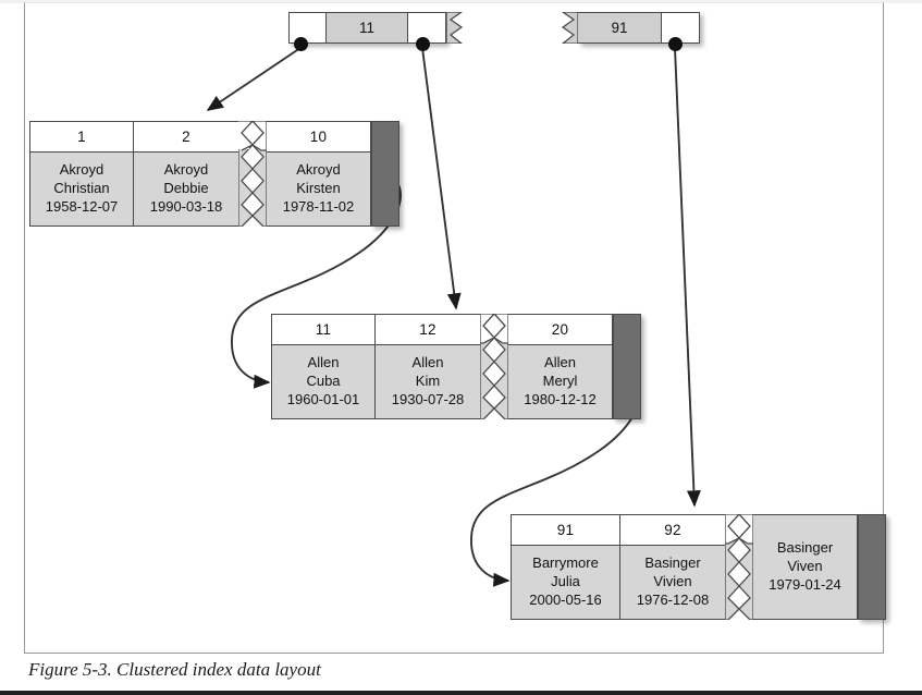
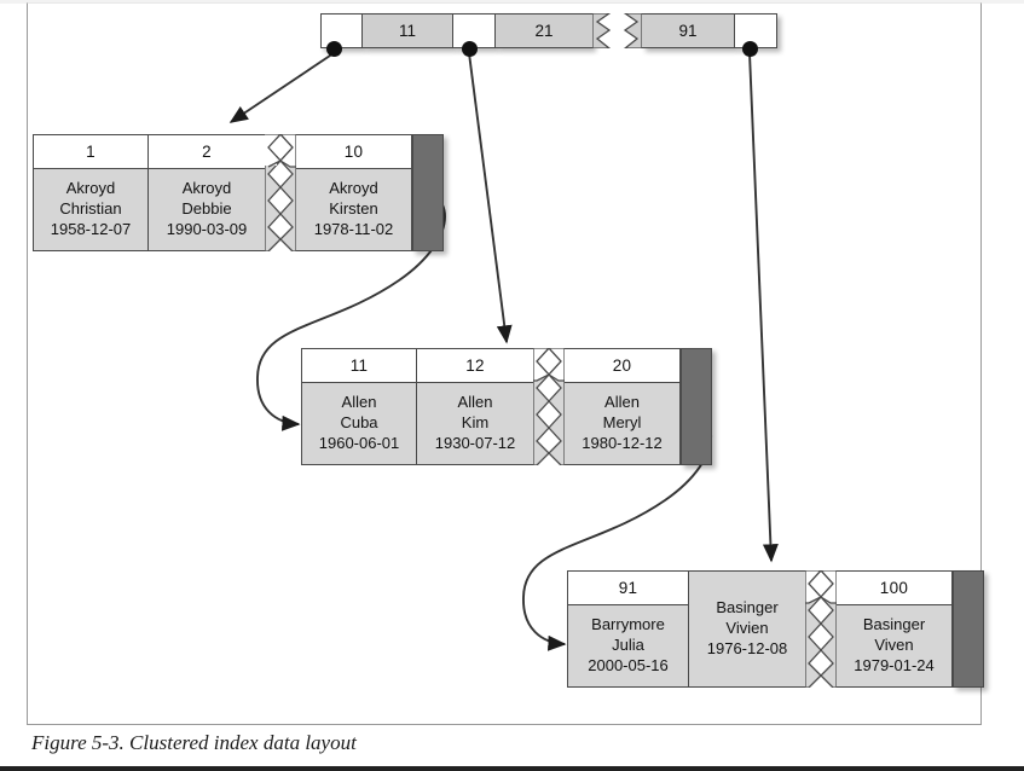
  11
+ 21
  91
  1
  Akroyd
  Christian
  1958-12-07
  2
  Akroyd
  Debbie
- 1990-03-18
+ 1990-03-09
  10
  Akroyd
  Kirsten
  1978-11-02
  11
  Allen
  Cuba
- 1960-01-01
+ 1960-06-01
  12
  Allen
  Kim
- 1930-07-28
+ 1930-07-12
  20
  Allen
  Meryl
  1980-12-12
  91
  Barrymore
  Julia
  2000-05-16
- 92
  Basinger
  Vivien
  1976-12-08
+ 100
  Basinger
  Viven
  1979-01-24
  Figure 5-3. Clustered index data layout
